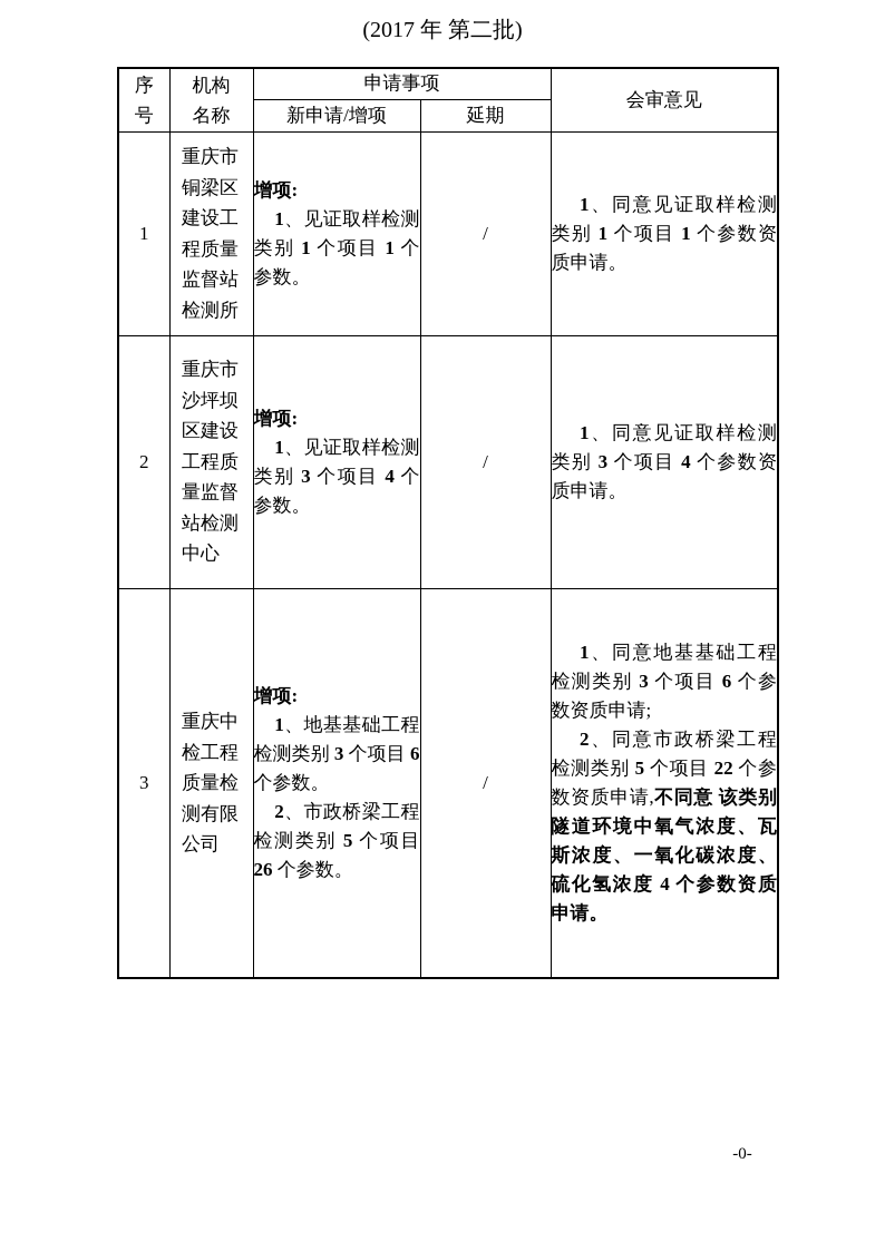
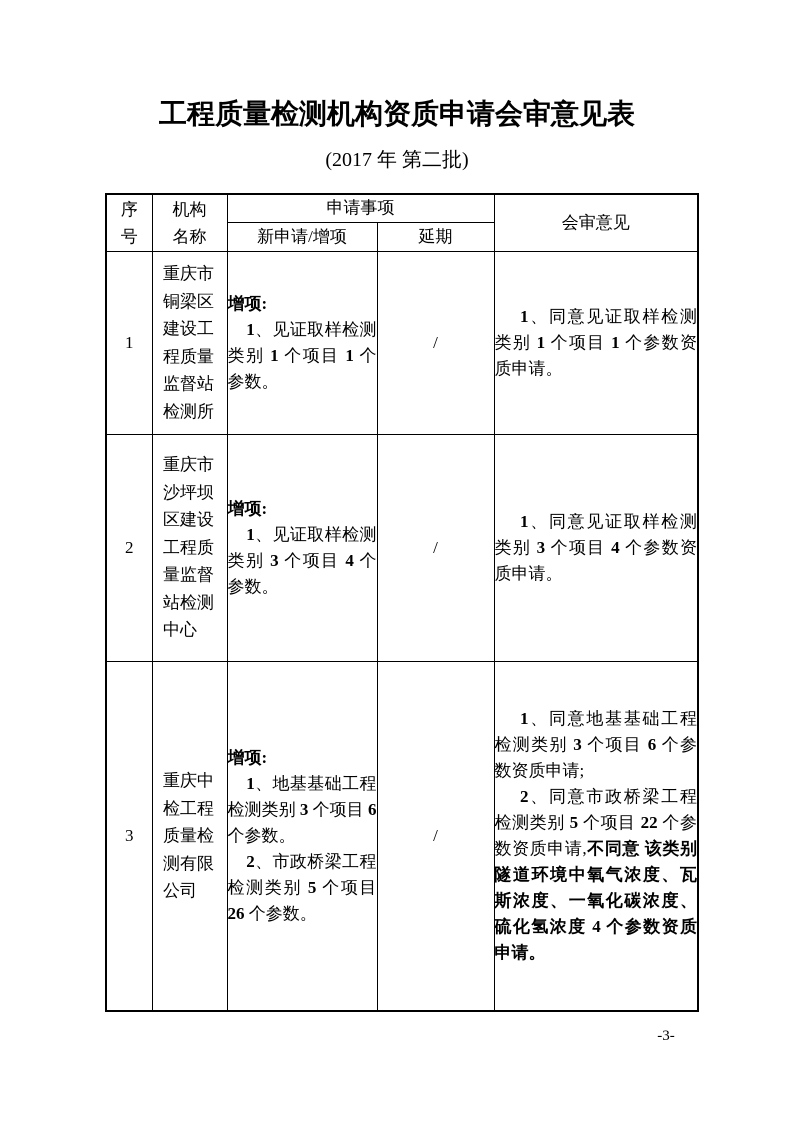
+ 工程质量检测机构资质申请会审意见表
  (2017 年 第二批)
  序号	机构名称	申请事项	会审意见
  新申请/增项	延期
  1	重庆市铜梁区建设工程质量监督站检测所	增项:1、见证取样检测类别 1 个项目 1 个参数。	/	1、同意见证取样检测类别 1 个项目 1 个参数资质申请。
  2	重庆市沙坪坝区建设工程质量监督站检测中心	增项:1、见证取样检测类别 3 个项目 4 个参数。	/	1、同意见证取样检测类别 3 个项目 4 个参数资质申请。
  3	重庆中检工程质量检测有限公司	增项:1、地基基础工程检测类别 3 个项目 6 个参数。2、市政桥梁工程检测类别 5 个项目 26 个参数。	/	1、同意地基基础工程检测类别 3 个项目 6 个参数资质申请;2、同意市政桥梁工程检测类别 5 个项目 22 个参数资质申请,不同意 该类别隧道环境中氧气浓度、瓦斯浓度、一氧化碳浓度、硫化氢浓度 4 个参数资质申请。
- -0-
+ -3-
